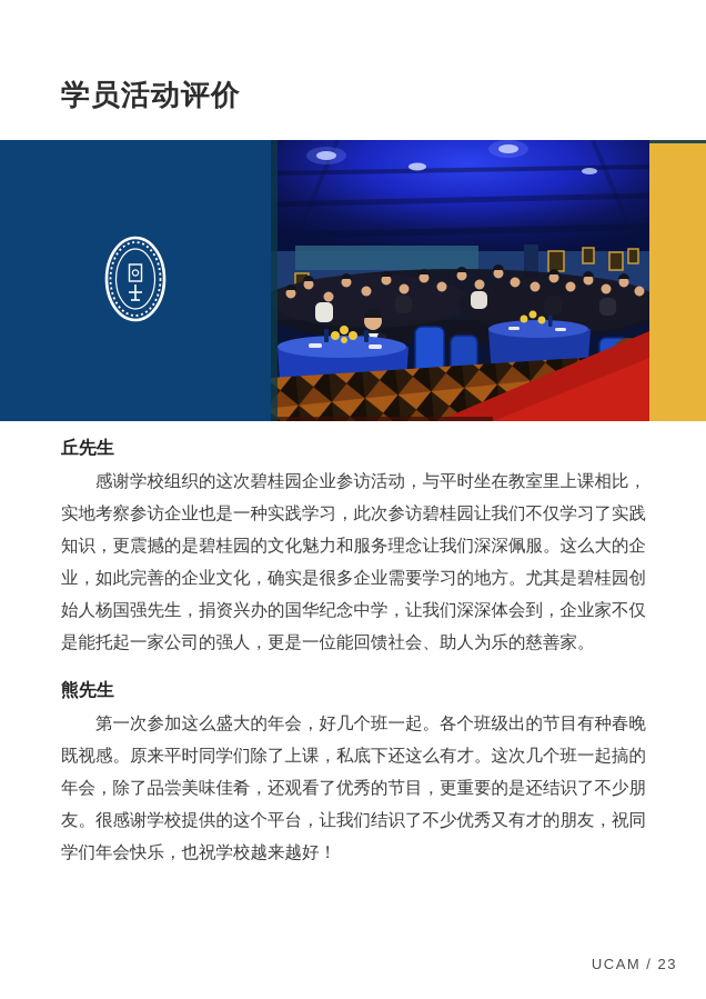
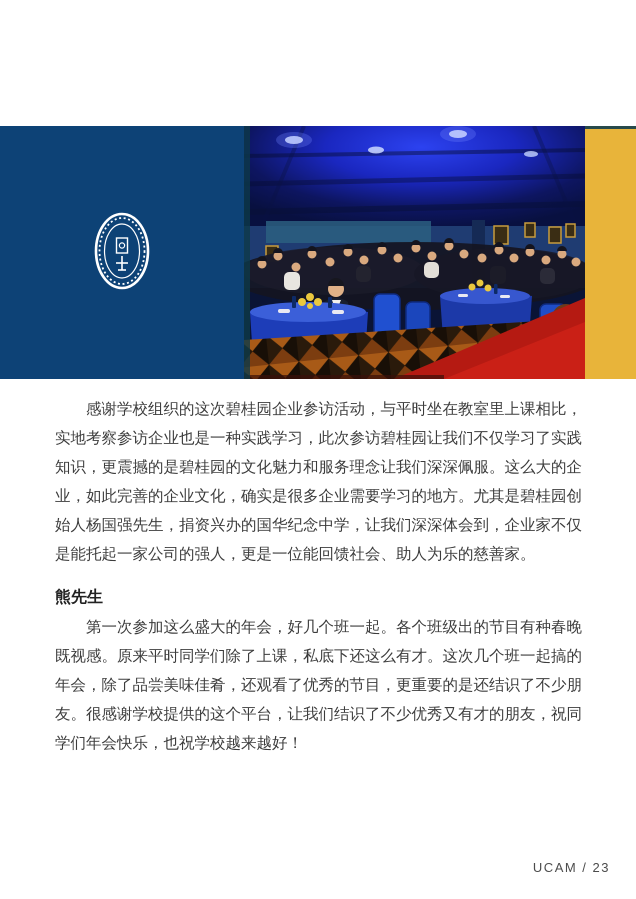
- 学员活动评价
- 丘先生
  感谢学校组织的这次碧桂园企业参访活动，与平时坐在教室里上课相比，实地考察参访企业也是一种实践学习，此次参访碧桂园让我们不仅学习了实践知识，更震撼的是碧桂园的文化魅力和服务理念让我们深深佩服。这么大的企业，如此完善的企业文化，确实是很多企业需要学习的地方。尤其是碧桂园创始人杨国强先生，捐资兴办的国华纪念中学，让我们深深体会到，企业家不仅是能托起一家公司的强人，更是一位能回馈社会、助人为乐的慈善家。
  熊先生
  第一次参加这么盛大的年会，好几个班一起。各个班级出的节目有种春晚既视感。原来平时同学们除了上课，私底下还这么有才。这次几个班一起搞的年会，除了品尝美味佳肴，还观看了优秀的节目，更重要的是还结识了不少朋友。很感谢学校提供的这个平台，让我们结识了不少优秀又有才的朋友，祝同学们年会快乐，也祝学校越来越好！
  UCAM / 23
